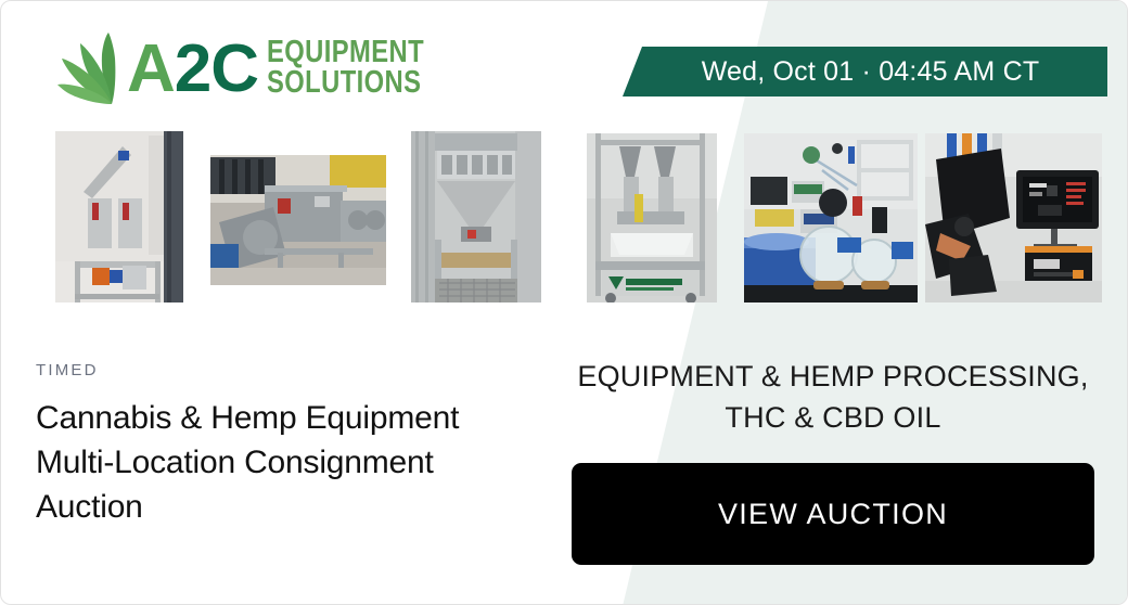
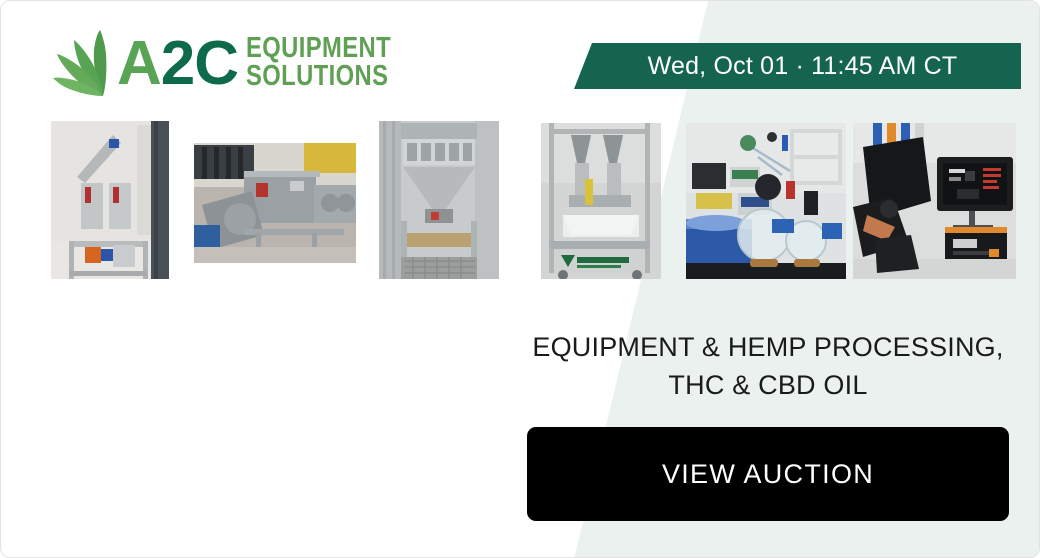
  A
  2C
  EQUIPMENT
  SOLUTIONS
- Wed, Oct 01 · 04:45 AM CT
+ Wed, Oct 01 · 11:45 AM CT
- TIMED
- Cannabis & Hemp Equipment Multi-Location Consignment Auction
  EQUIPMENT & HEMP PROCESSING, THC & CBD OIL
  VIEW AUCTION
